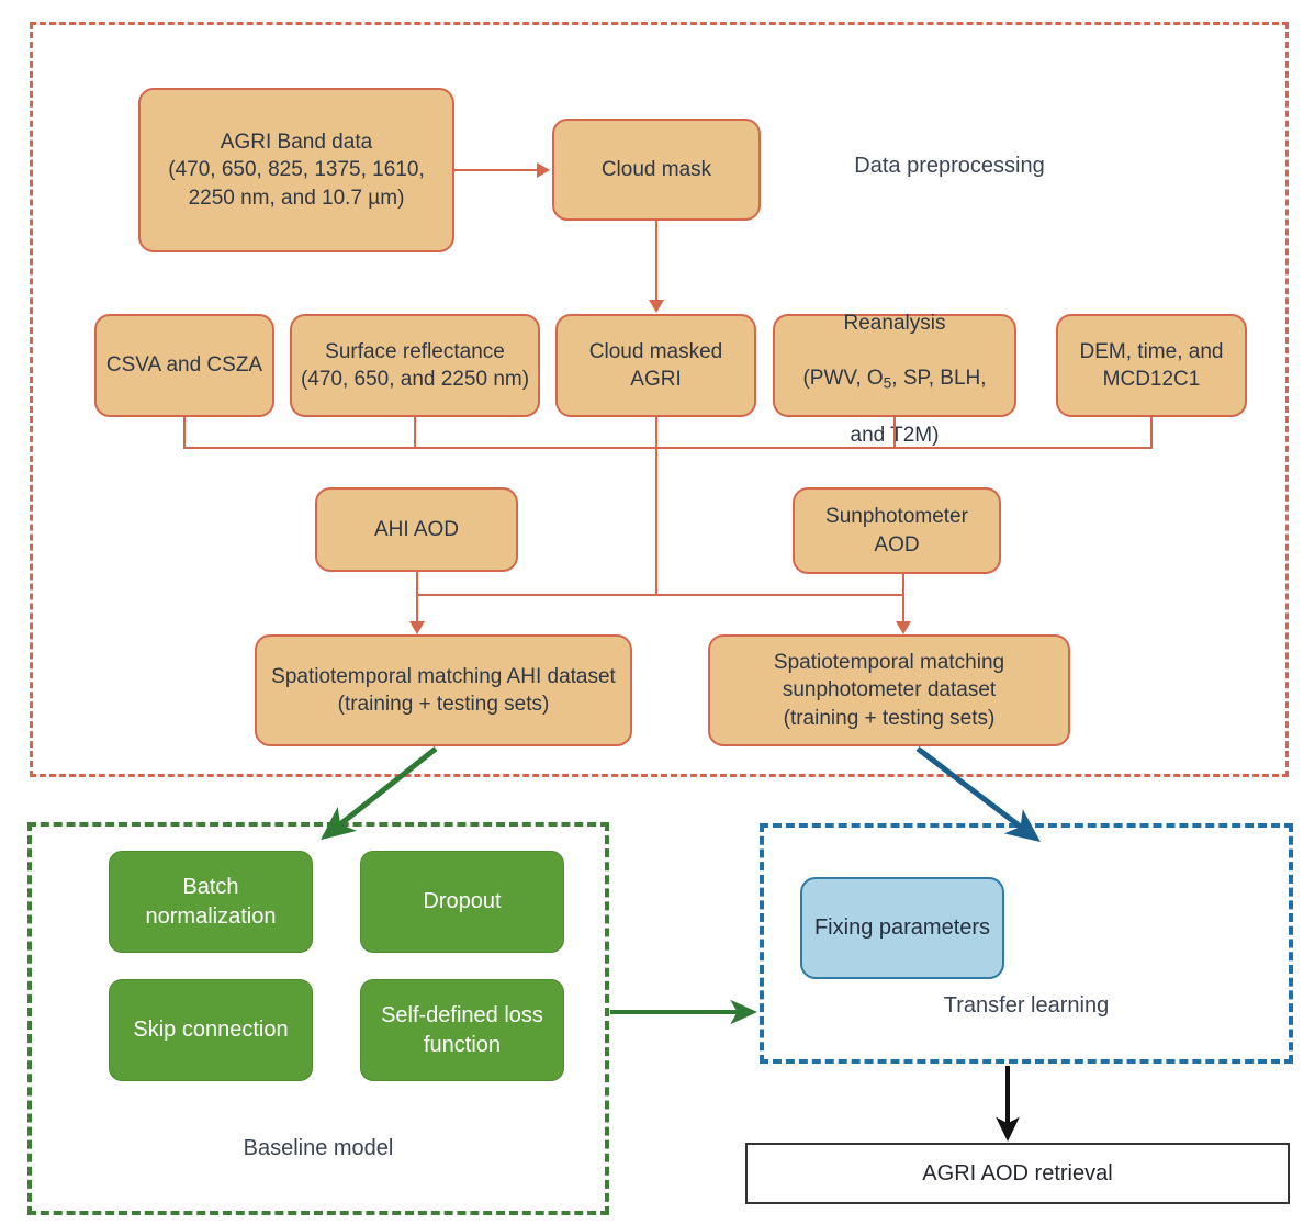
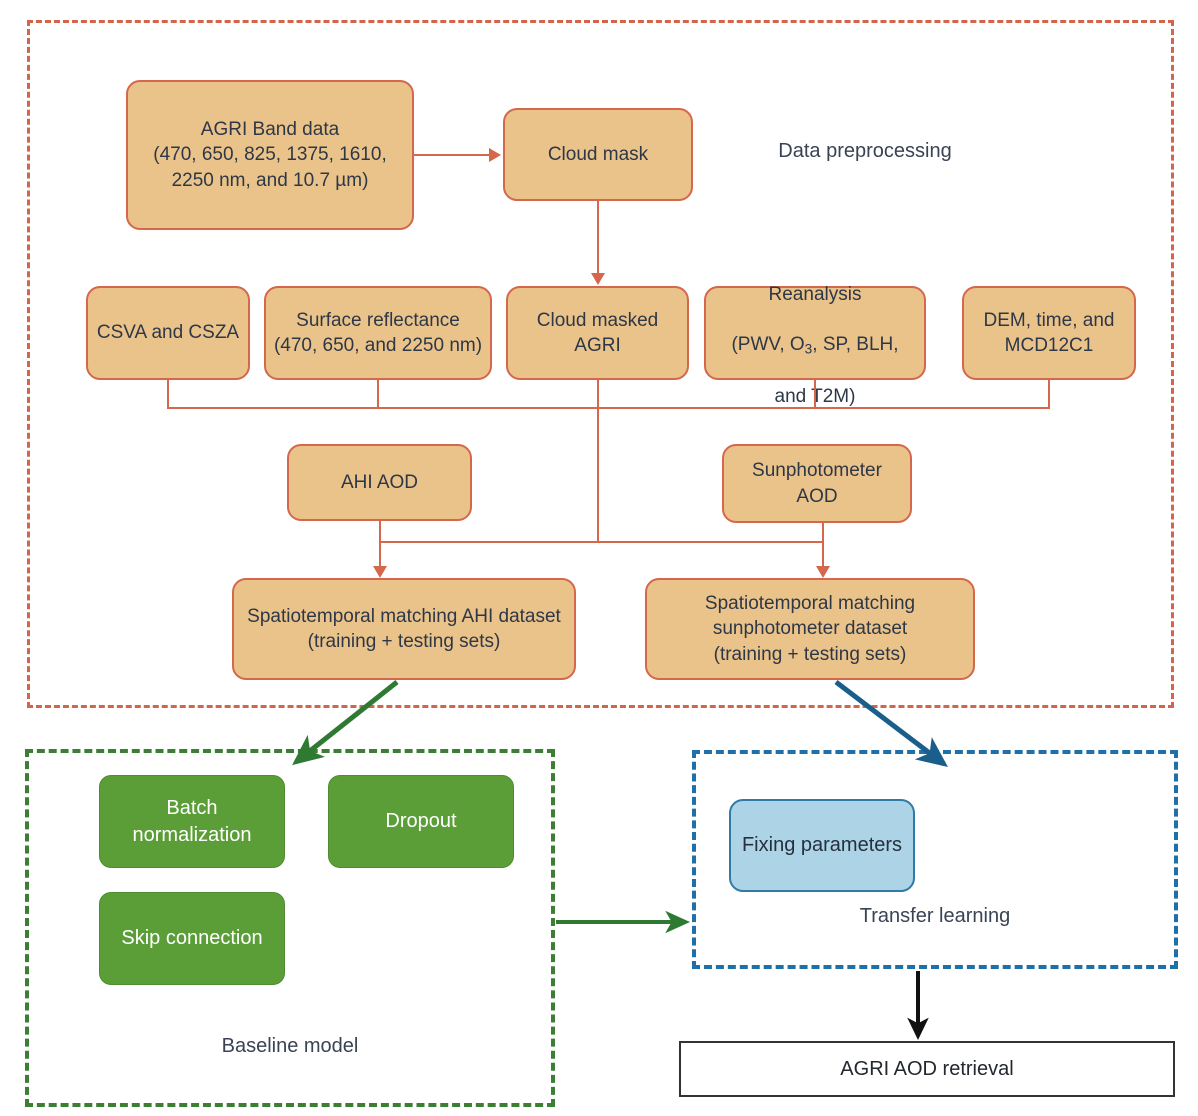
  Data preprocessing
  Baseline model
  Transfer learning
  AGRI Band data
  (470, 650, 825, 1375, 1610,
  2250 nm, and 10.7 µm)
  Cloud mask
  CSVA and CSZA
  Surface reflectance
  (470, 650, and 2250 nm)
  Cloud masked
  AGRI
  Reanalysis
- (PWV, O5, SP, BLH,
+ (PWV, O3, SP, BLH,
  and T2M)
  DEM, time, and
  MCD12C1
  AHI AOD
  Sunphotometer
  AOD
  Spatiotemporal matching AHI dataset
  (training + testing sets)
  Spatiotemporal matching
  sunphotometer dataset
  (training + testing sets)
  Batch
  normalization
  Dropout
  Skip connection
- Self-defined loss
- function
  Fixing parameters
  AGRI AOD retrieval
